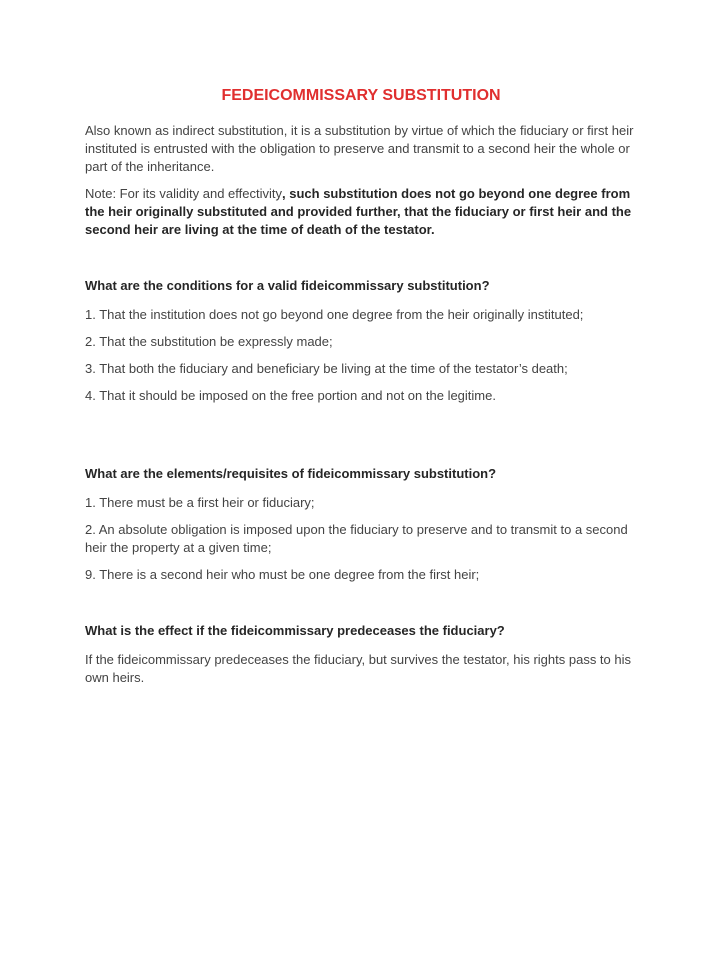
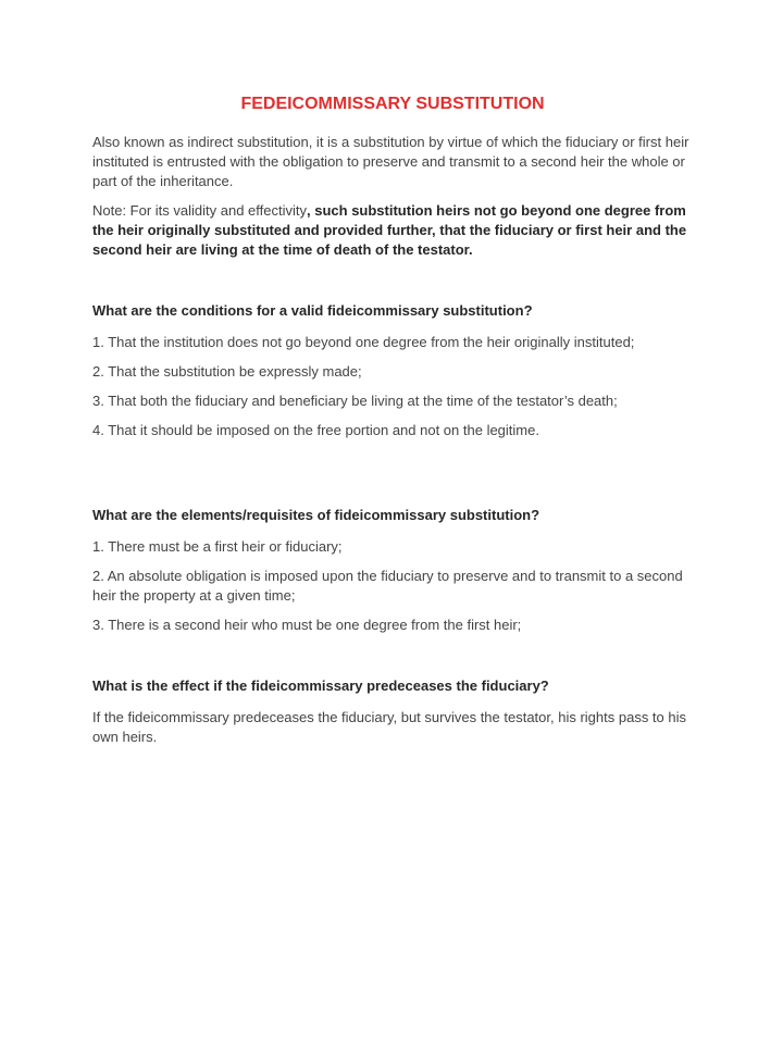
  FEDEICOMMISSARY SUBSTITUTION
  Also known as indirect substitution, it is a substitution by virtue of which the fiduciary or first heir instituted is entrusted with the obligation to preserve and transmit to a second heir the whole or part of the inheritance.
- Note: For its validity and effectivity, such substitution does not go beyond one degree from the heir originally substituted and provided further, that the fiduciary or first heir and the second heir are living at the time of death of the testator.
+ Note: For its validity and effectivity, such substitution heirs not go beyond one degree from the heir originally substituted and provided further, that the fiduciary or first heir and the second heir are living at the time of death of the testator.
  What are the conditions for a valid fideicommissary substitution?
  1. That the institution does not go beyond one degree from the heir originally instituted;
  2. That the substitution be expressly made;
  3. That both the fiduciary and beneficiary be living at the time of the testator’s death;
  4. That it should be imposed on the free portion and not on the legitime.
  What are the elements/requisites of fideicommissary substitution?
  1. There must be a first heir or fiduciary;
  2. An absolute obligation is imposed upon the fiduciary to preserve and to transmit to a second heir the property at a given time;
- 9. There is a second heir who must be one degree from the first heir;
+ 3. There is a second heir who must be one degree from the first heir;
  What is the effect if the fideicommissary predeceases the fiduciary?
  If the fideicommissary predeceases the fiduciary, but survives the testator, his rights pass to his own heirs.
